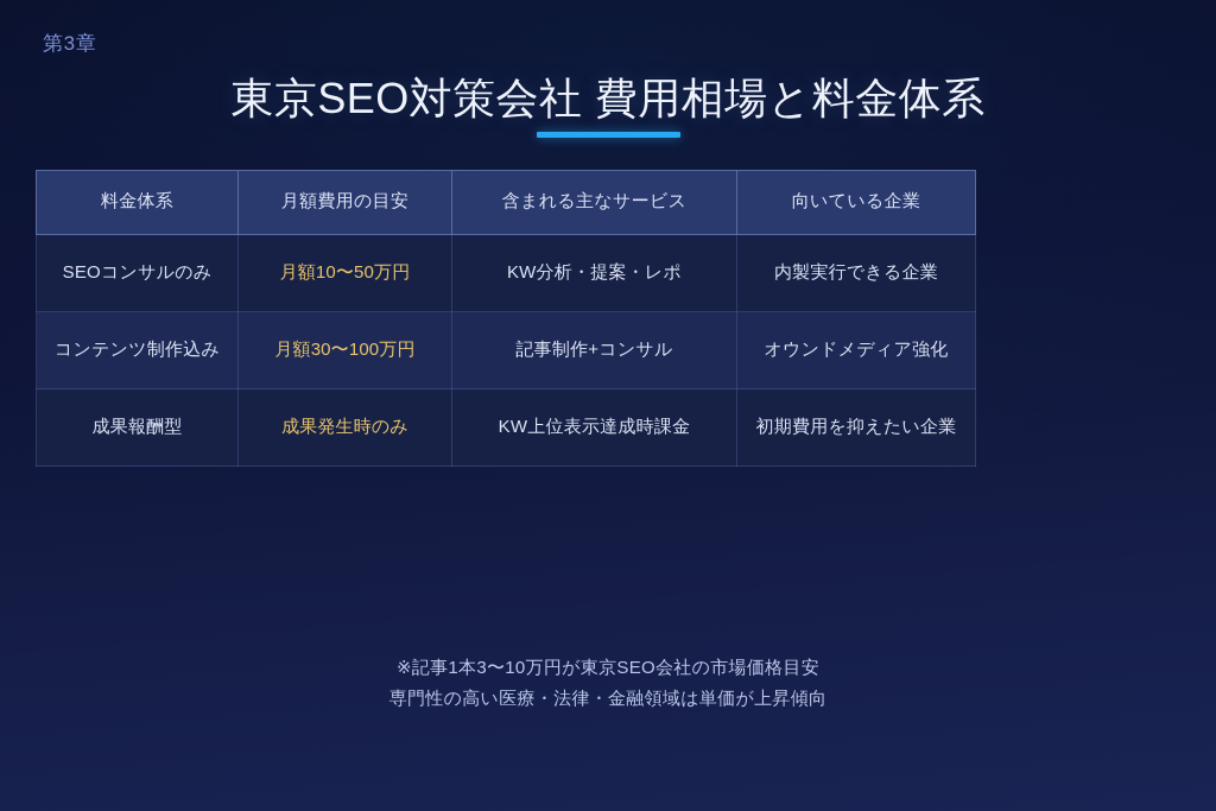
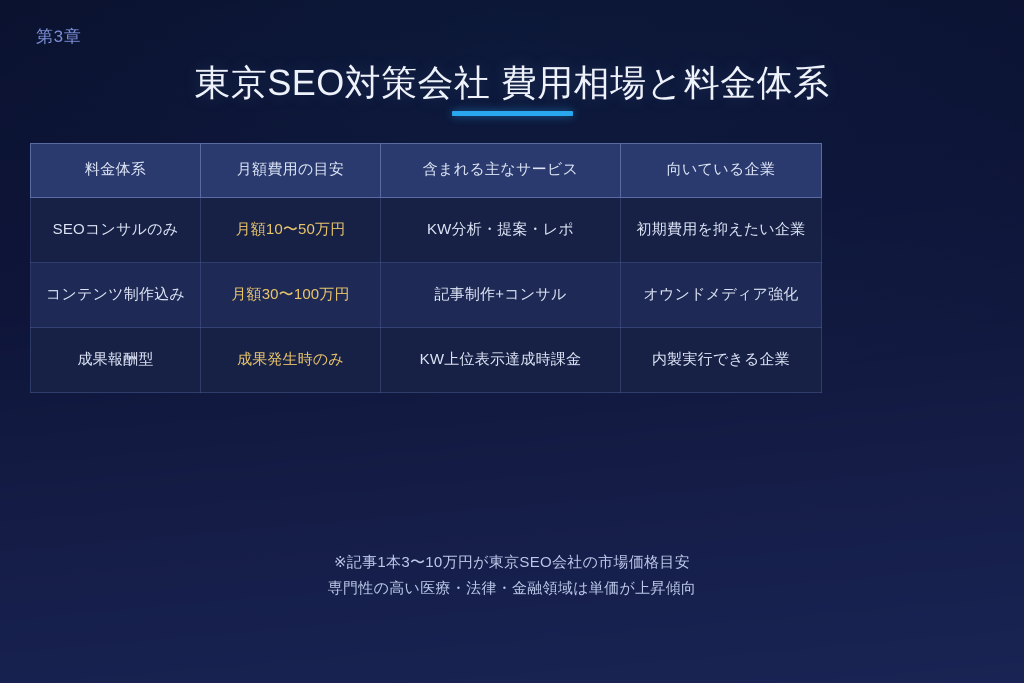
  第3章
  東京SEO対策会社 費用相場と料金体系
  料金体系	月額費用の目安	含まれる主なサービス	向いている企業
- SEOコンサルのみ	月額10〜50万円	KW分析・提案・レポ	内製実行できる企業
+ SEOコンサルのみ	月額10〜50万円	KW分析・提案・レポ	初期費用を抑えたい企業
  コンテンツ制作込み	月額30〜100万円	記事制作+コンサル	オウンドメディア強化
- 成果報酬型	成果発生時のみ	KW上位表示達成時課金	初期費用を抑えたい企業
+ 成果報酬型	成果発生時のみ	KW上位表示達成時課金	内製実行できる企業
  ※記事1本3〜10万円が東京SEO会社の市場価格目安
  専門性の高い医療・法律・金融領域は単価が上昇傾向
